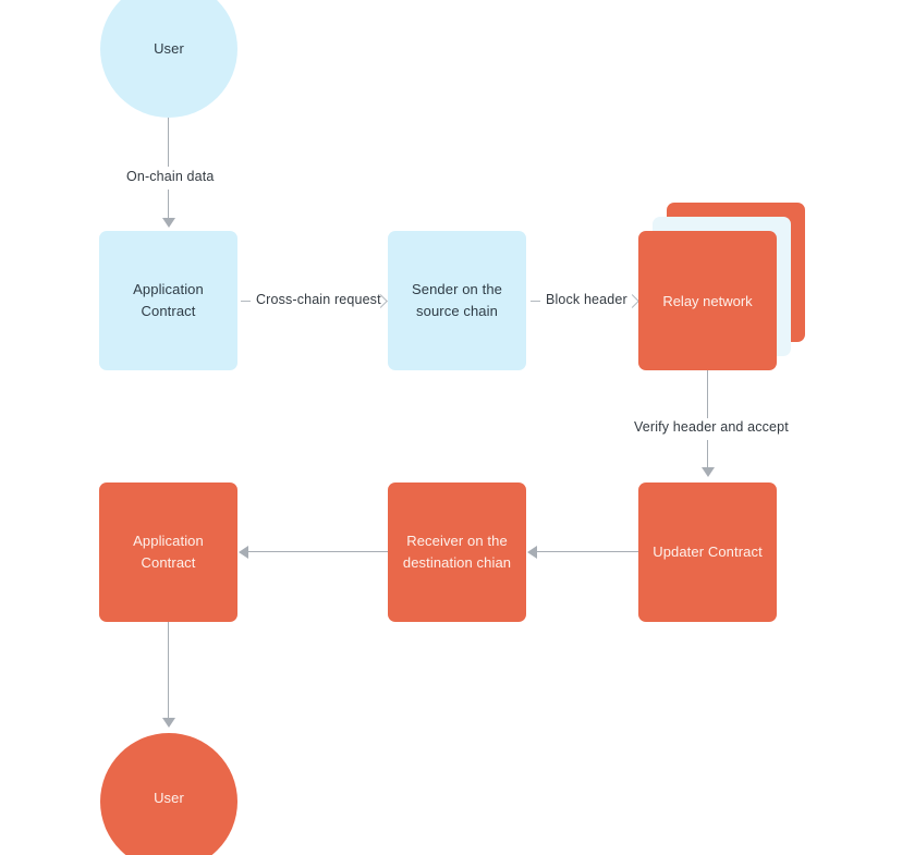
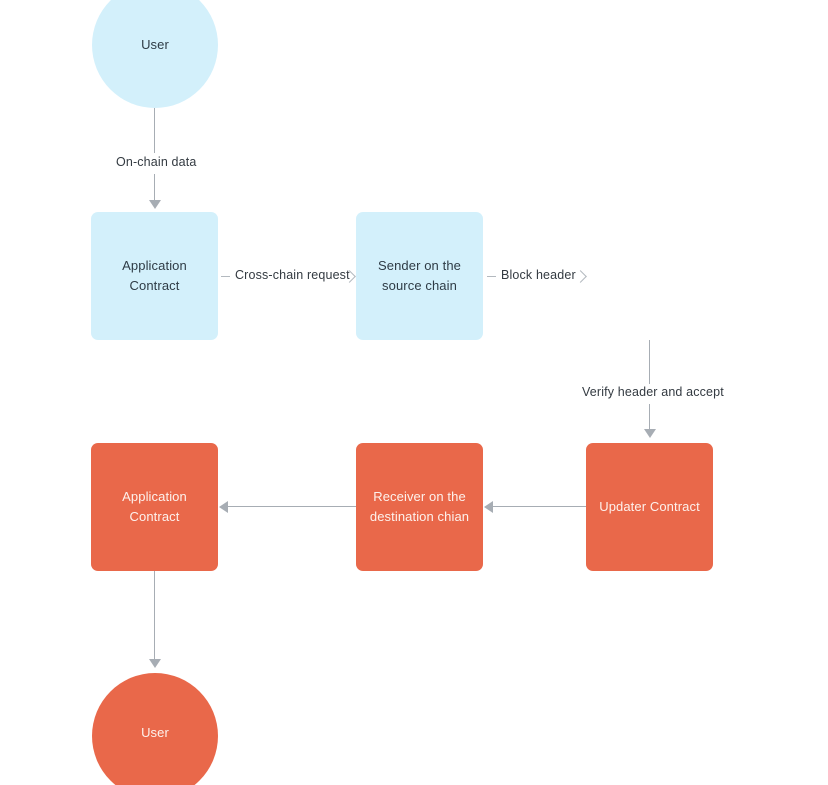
  User
  On-chain data
  Application
  Contract
  Cross-chain request
  Sender on the
  source chain
  Block header
- Relay network
  Verify header and accept
  Updater Contract
  Receiver on the
  destination chian
  Application
  Contract
  User
